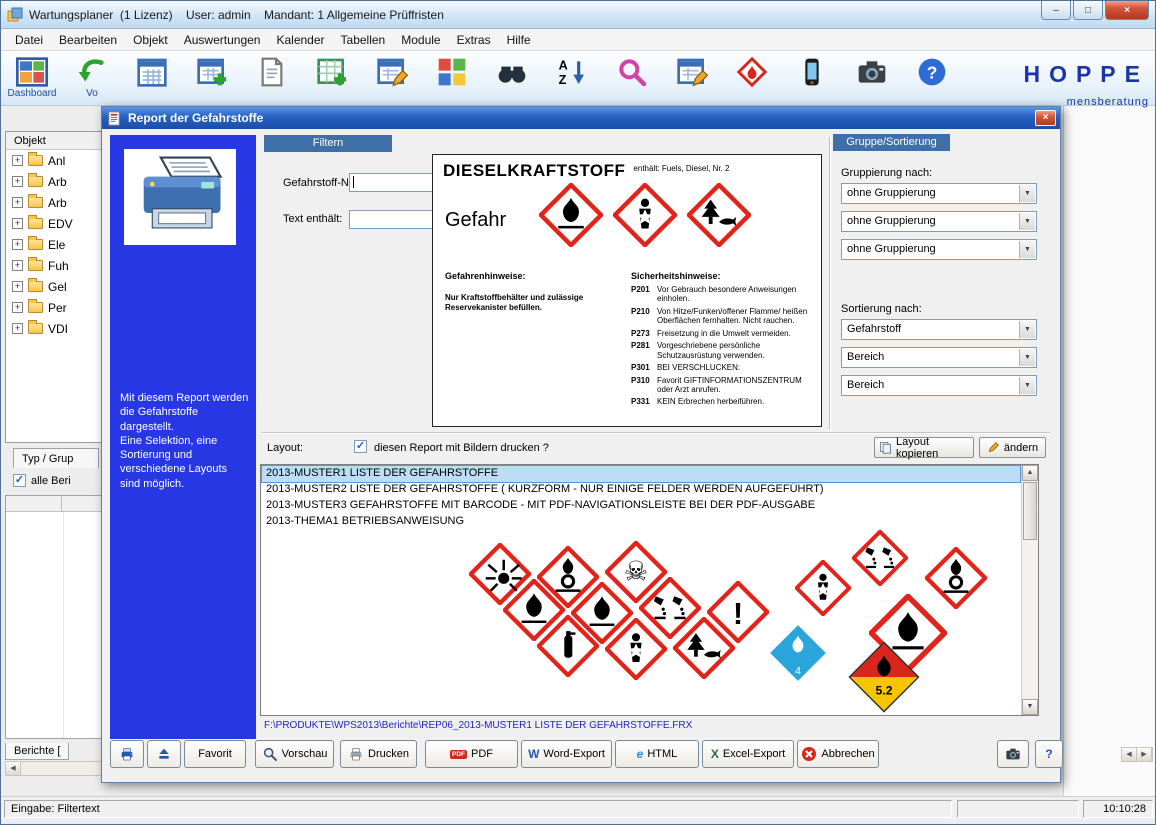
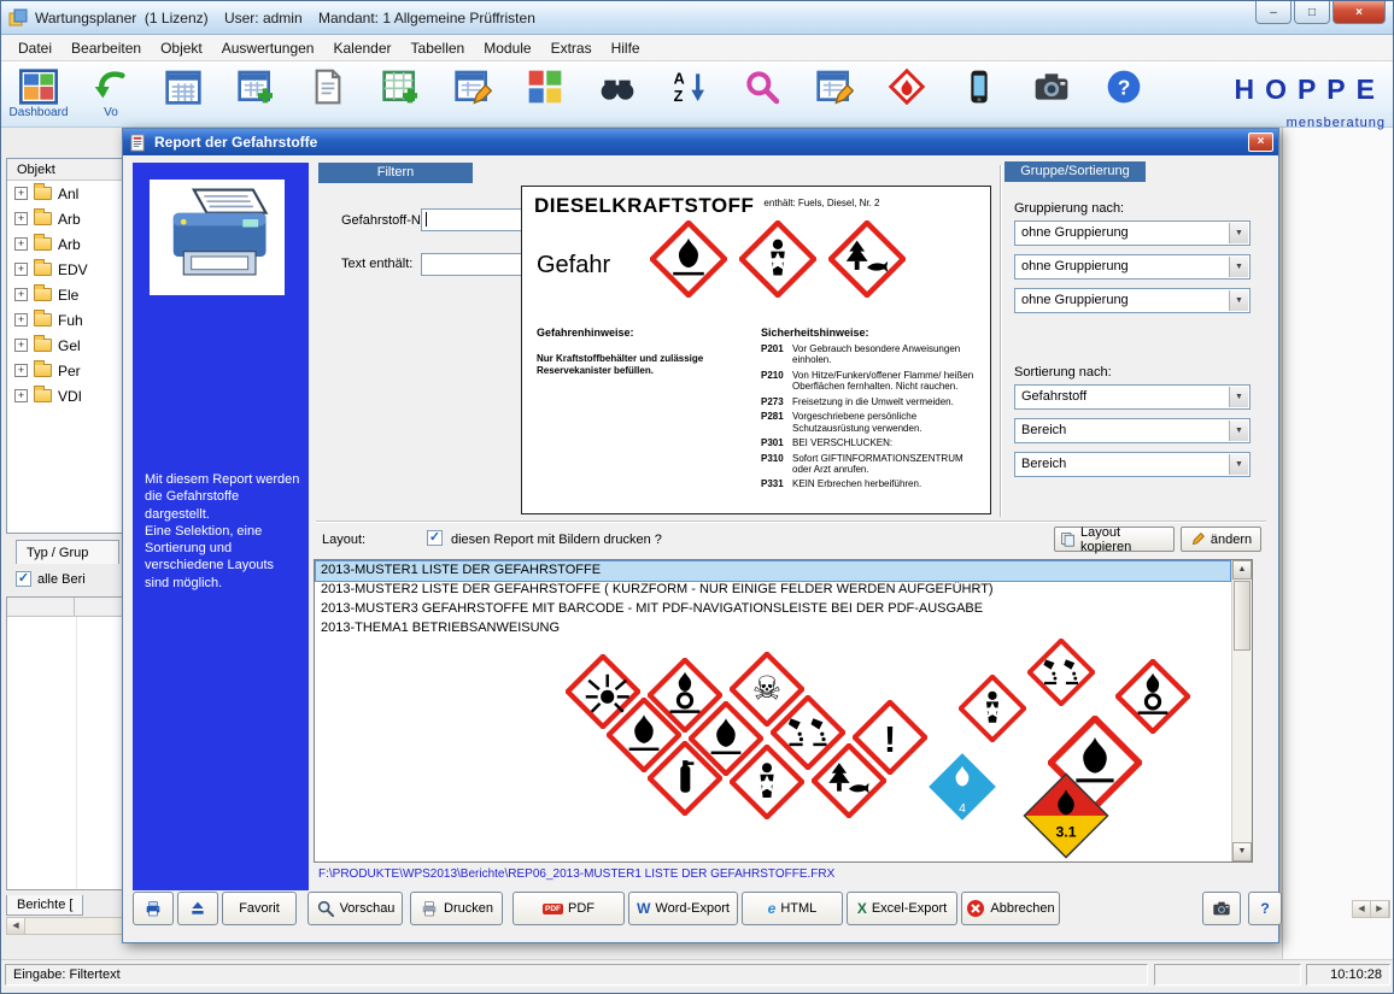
  Wartungsplaner (1 Lizenz) User: admin Mandant: 1 Allgemeine Prüffristen
  –
  □
  ×
  Datei
  Bearbeiten
  Objekt
  Auswertungen
  Kalender
  Tabellen
  Module
  Extras
  Hilfe
  Dashboard
  Vo
  A
  Z
  ?
  HOPPE
  mensberatung
  Objekt
  +
  Anl
  +
  Arb
  +
  Arb
  +
  EDV
  +
  Ele
  +
  Fuh
  +
  Gel
  +
  Per
  +
  VDI
  Typ / Grup
  ✓
  alle Beri
  Berichte [
  Report der Gefahrstoffe
  ×
  Mit diesem Report werden die Gefahrstoffe dargestellt.
  Eine Selektion, eine Sortierung und verschiedene Layouts sind möglich.
  Filtern
  Gefahrstoff-N
  Text enthält:
  DIESELKRAFTSTOFF
  enthält: Fuels, Diesel, Nr. 2
  Gefahr
  Gefahrenhinweise:
  Nur Kraftstoffbehälter und zulässige Reservekanister befüllen.
  Sicherheitshinweise:
  P201
  Vor Gebrauch besondere Anweisungen einholen.
  P210
  Von Hitze/Funken/offener Flamme/ heißen Oberflächen fernhalten. Nicht rauchen.
  P273
  Freisetzung in die Umwelt vermeiden.
  P281
  Vorgeschriebene persönliche Schutzausrüstung verwenden.
  P301
  BEI VERSCHLUCKEN:
  P310
- Favorit GIFTINFORMATIONSZENTRUM oder Arzt anrufen.
+ Sofort GIFTINFORMATIONSZENTRUM oder Arzt anrufen.
  P331
  KEIN Erbrechen herbeiführen.
  Gruppe/Sortierung
  Gruppierung nach:
  ohne Gruppierung
  ohne Gruppierung
  ohne Gruppierung
  Sortierung nach:
  Gefahrstoff
  Bereich
  Bereich
  Layout:
  ✓
  diesen Report mit Bildern drucken ?
  Layout kopieren
  ändern
  2013-MUSTER1 LISTE DER GEFAHRSTOFFE
  2013-MUSTER2 LISTE DER GEFAHRSTOFFE ( KURZFORM - NUR EINIGE FELDER WERDEN AUFGEFÜHRT)
  2013-MUSTER3 GEFAHRSTOFFE MIT BARCODE - MIT PDF-NAVIGATIONSLEISTE BEI DER PDF-AUSGABE
  2013-THEMA1 BETRIEBSANWEISUNG
  ☠
  !
  4
- 5.2
+ 3.1
  F:\PRODUKTE\WPS2013\Berichte\REP06_2013-MUSTER1 LISTE DER GEFAHRSTOFFE.FRX
  Favorit
  Vorschau
  Drucken
  PDF
  W
  Word-Export
  e
  HTML
  X
  Excel-Export
  Abbrechen
  ?
  Eingabe: Filtertext
  10:10:28
